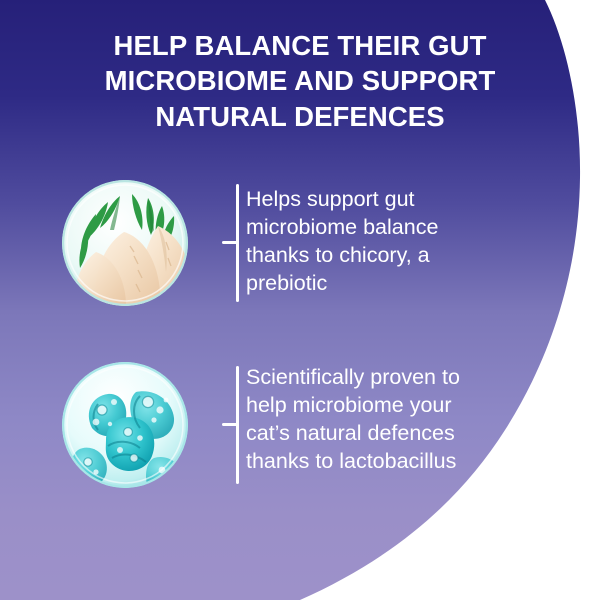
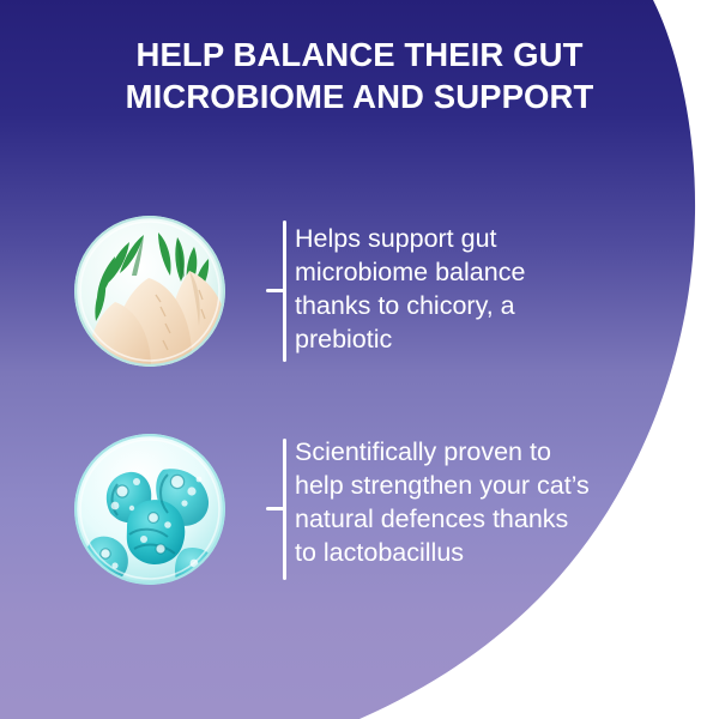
  HELP BALANCE THEIR GUT
  MICROBIOME AND SUPPORT
- NATURAL DEFENCES
  Helps support gut microbiome balance thanks to chicory, a prebiotic
- Scientifically proven to help microbiome your cat’s natural defences thanks to lactobacillus
+ Scientifically proven to help strengthen your cat’s natural defences thanks to lactobacillus
